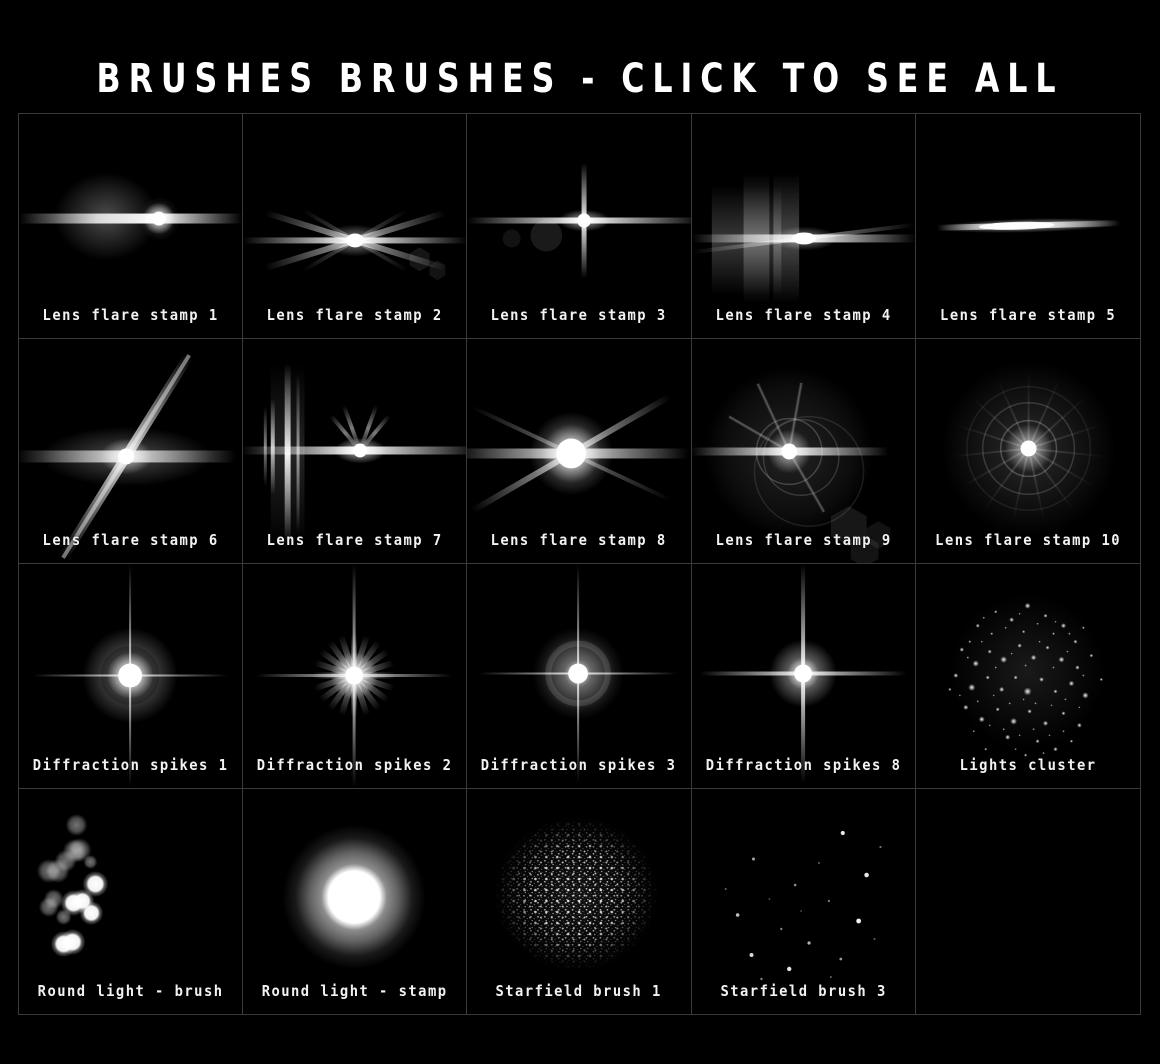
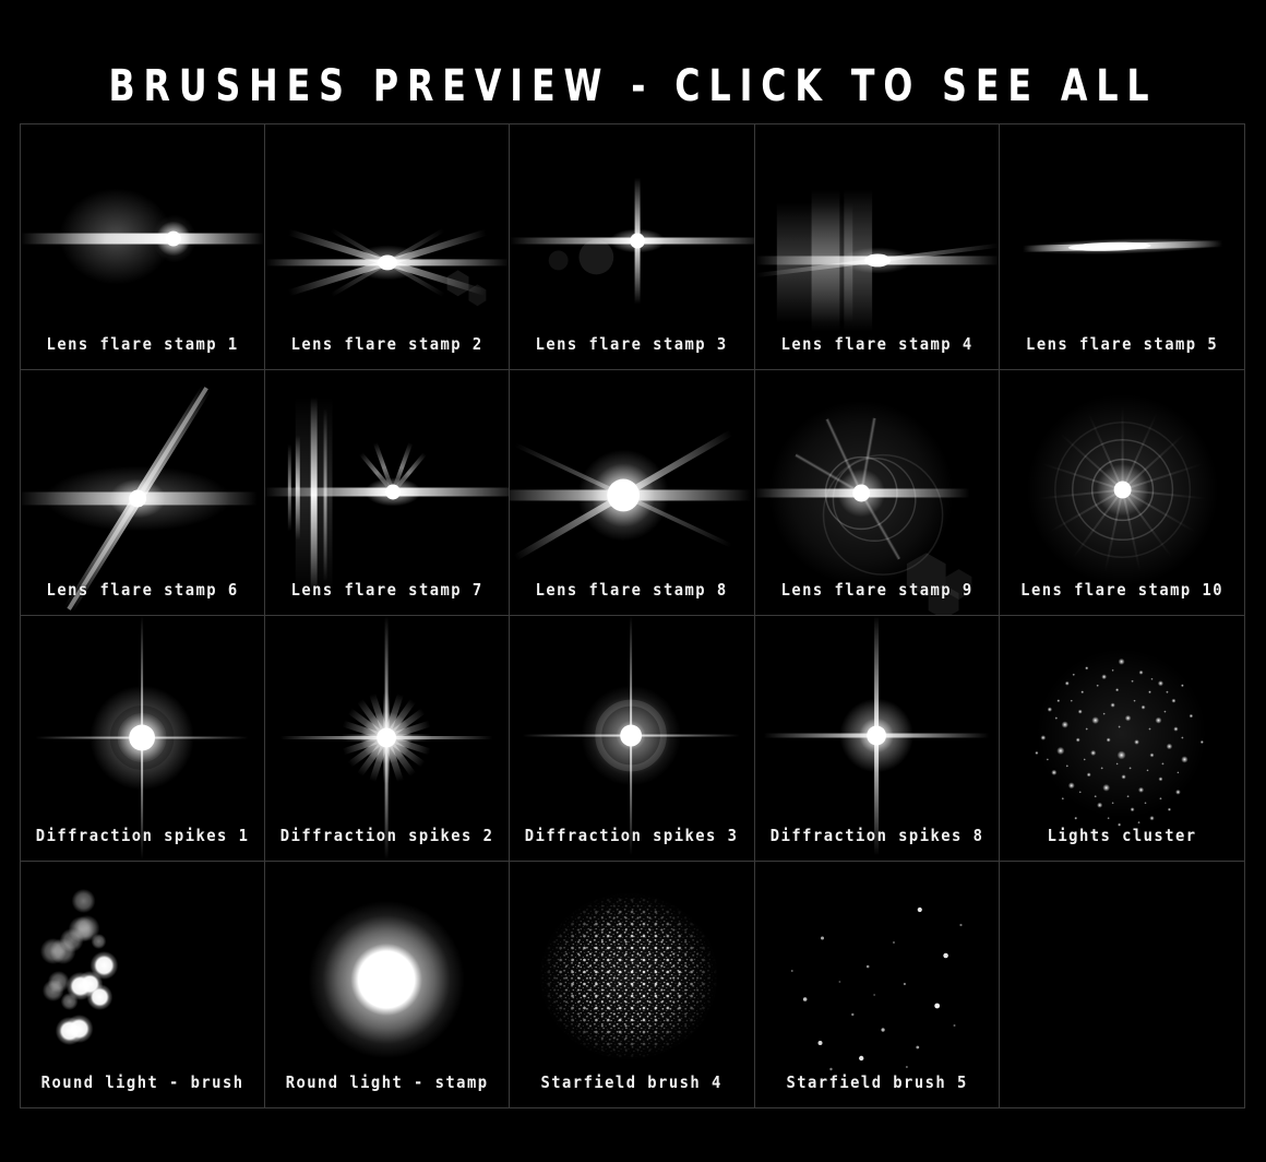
- BRUSHES BRUSHES - CLICK TO SEE ALL
+ BRUSHES PREVIEW - CLICK TO SEE ALL
  Lens flare stamp 1
  Lens flare stamp 2
  Lens flare stamp 3
  Lens flare stamp 4
  Lens flare stamp 5
  Lens flare stamp 6
  Lens flare stamp 7
  Lens flare stamp 8
  Lens flare stamp 9
  Lens flare stamp 10
  Diffraction spikes 1
  Diffraction spikes 2
  Diffraction spikes 3
  Diffraction spikes 8
  Lights cluster
  Round light - brush
  Round light - stamp
- Starfield brush 1
+ Starfield brush 4
- Starfield brush 3
+ Starfield brush 5
